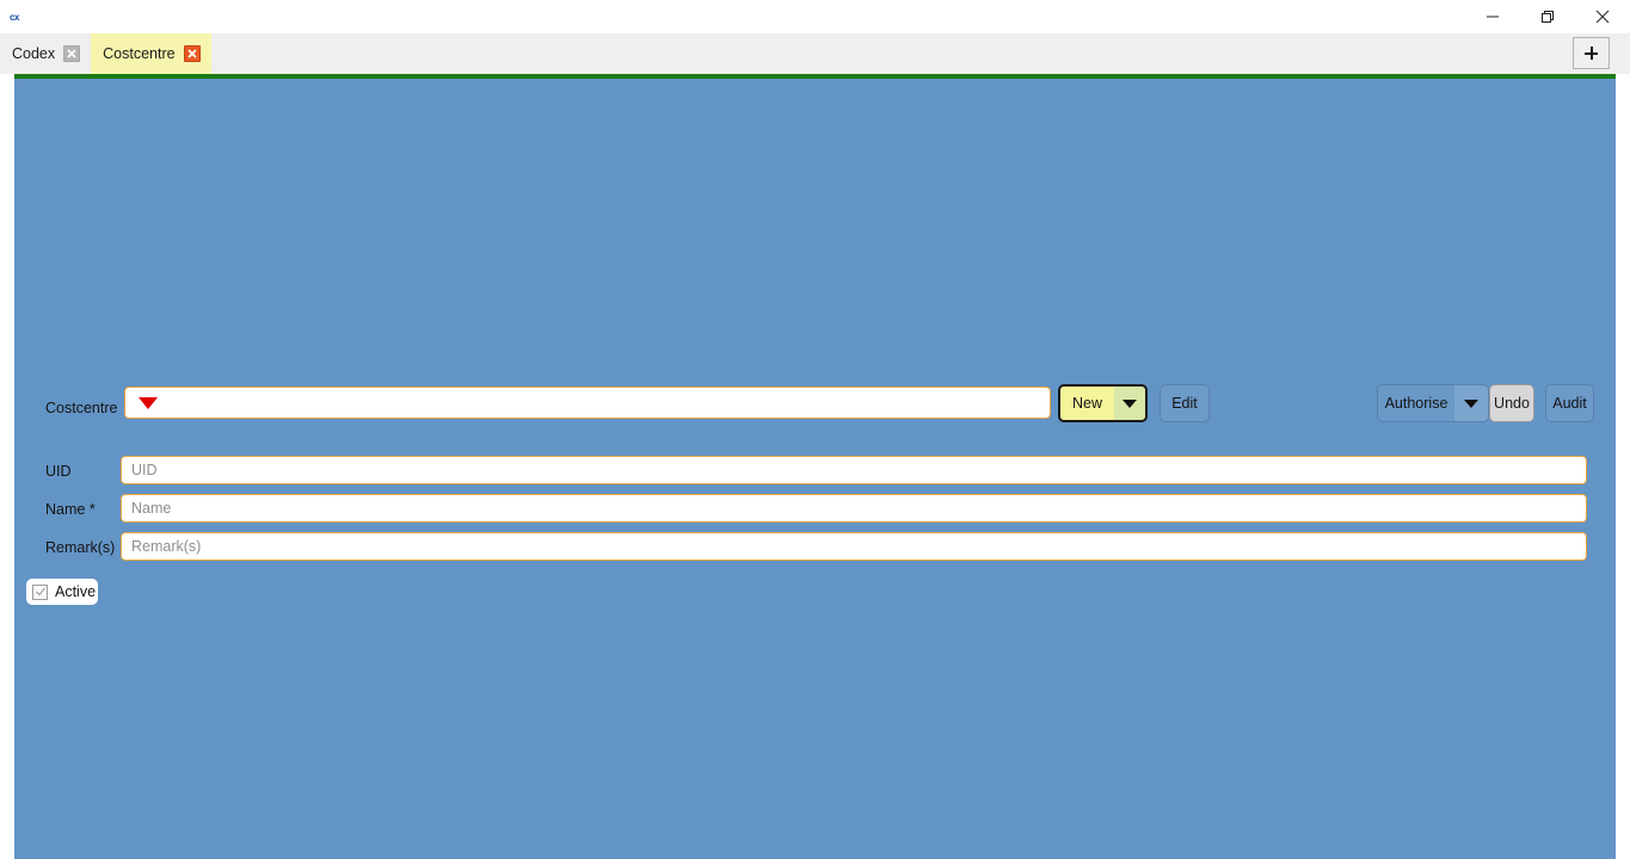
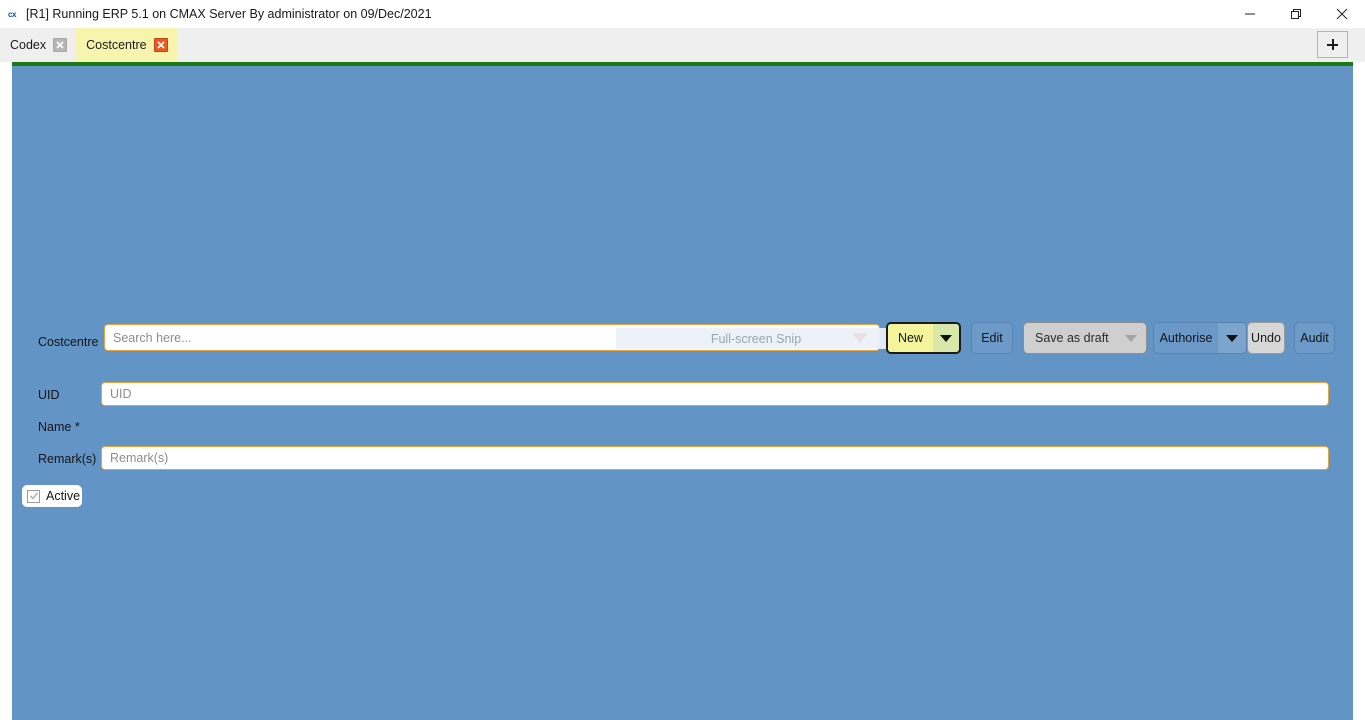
  cx
+ [R1] Running ERP 5.1 on CMAX Server By administrator on 09/Dec/2021
  Codex
  Costcentre
  Costcentre
+ Search here...
+ Full-screen Snip
  New
  Edit
+ Save as draft
  Authorise
  Undo
  Audit
  UID
  UID
  Name *
- Name
  Remark(s)
  Remark(s)
  Active
